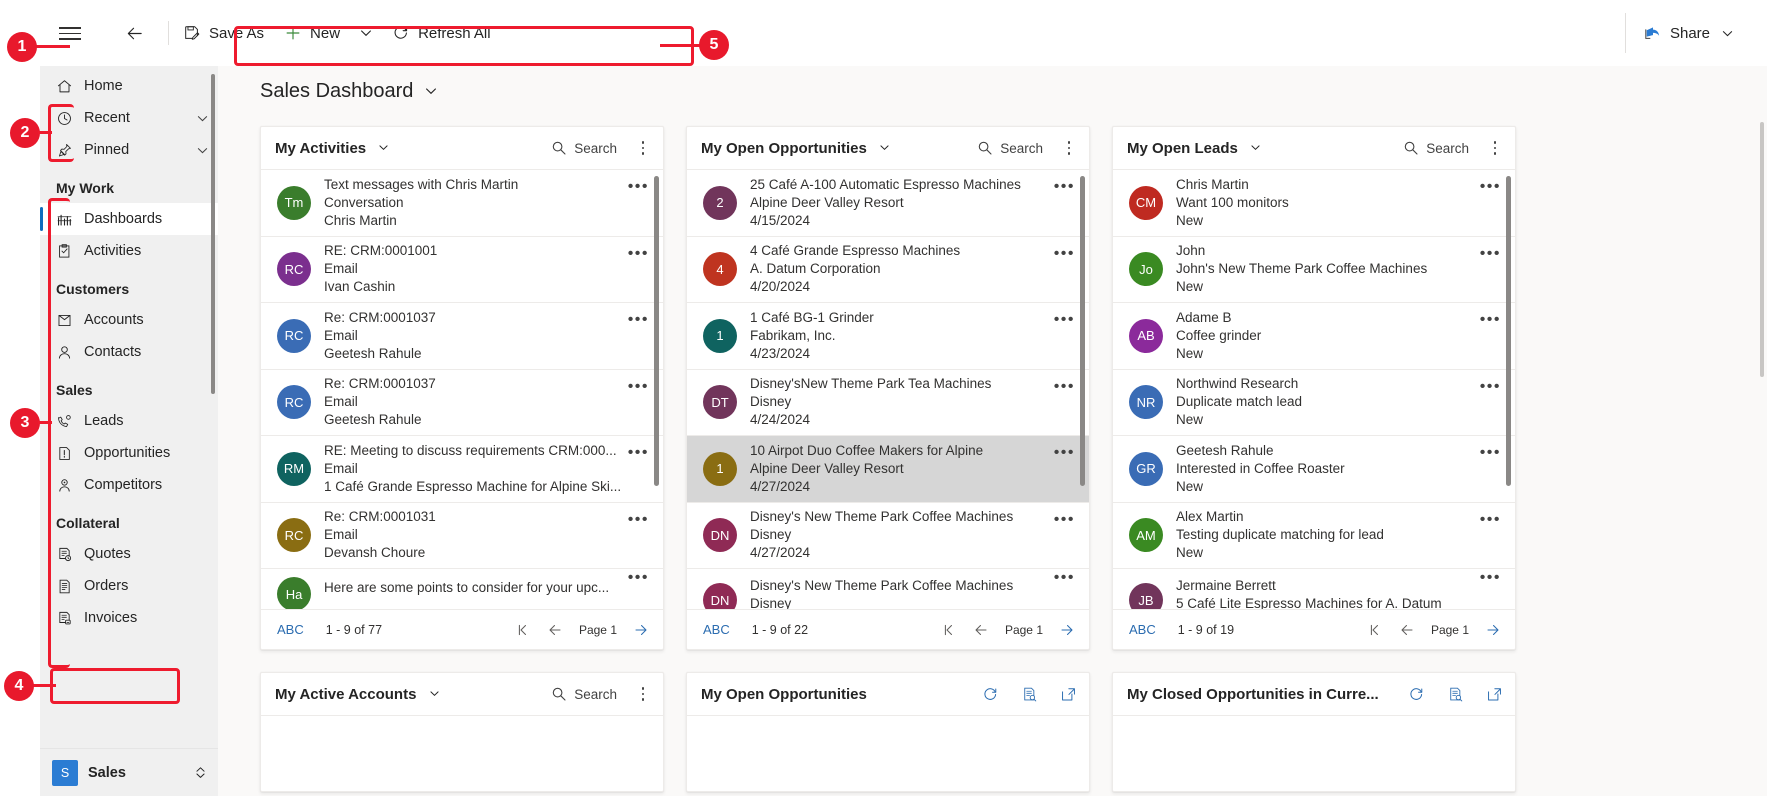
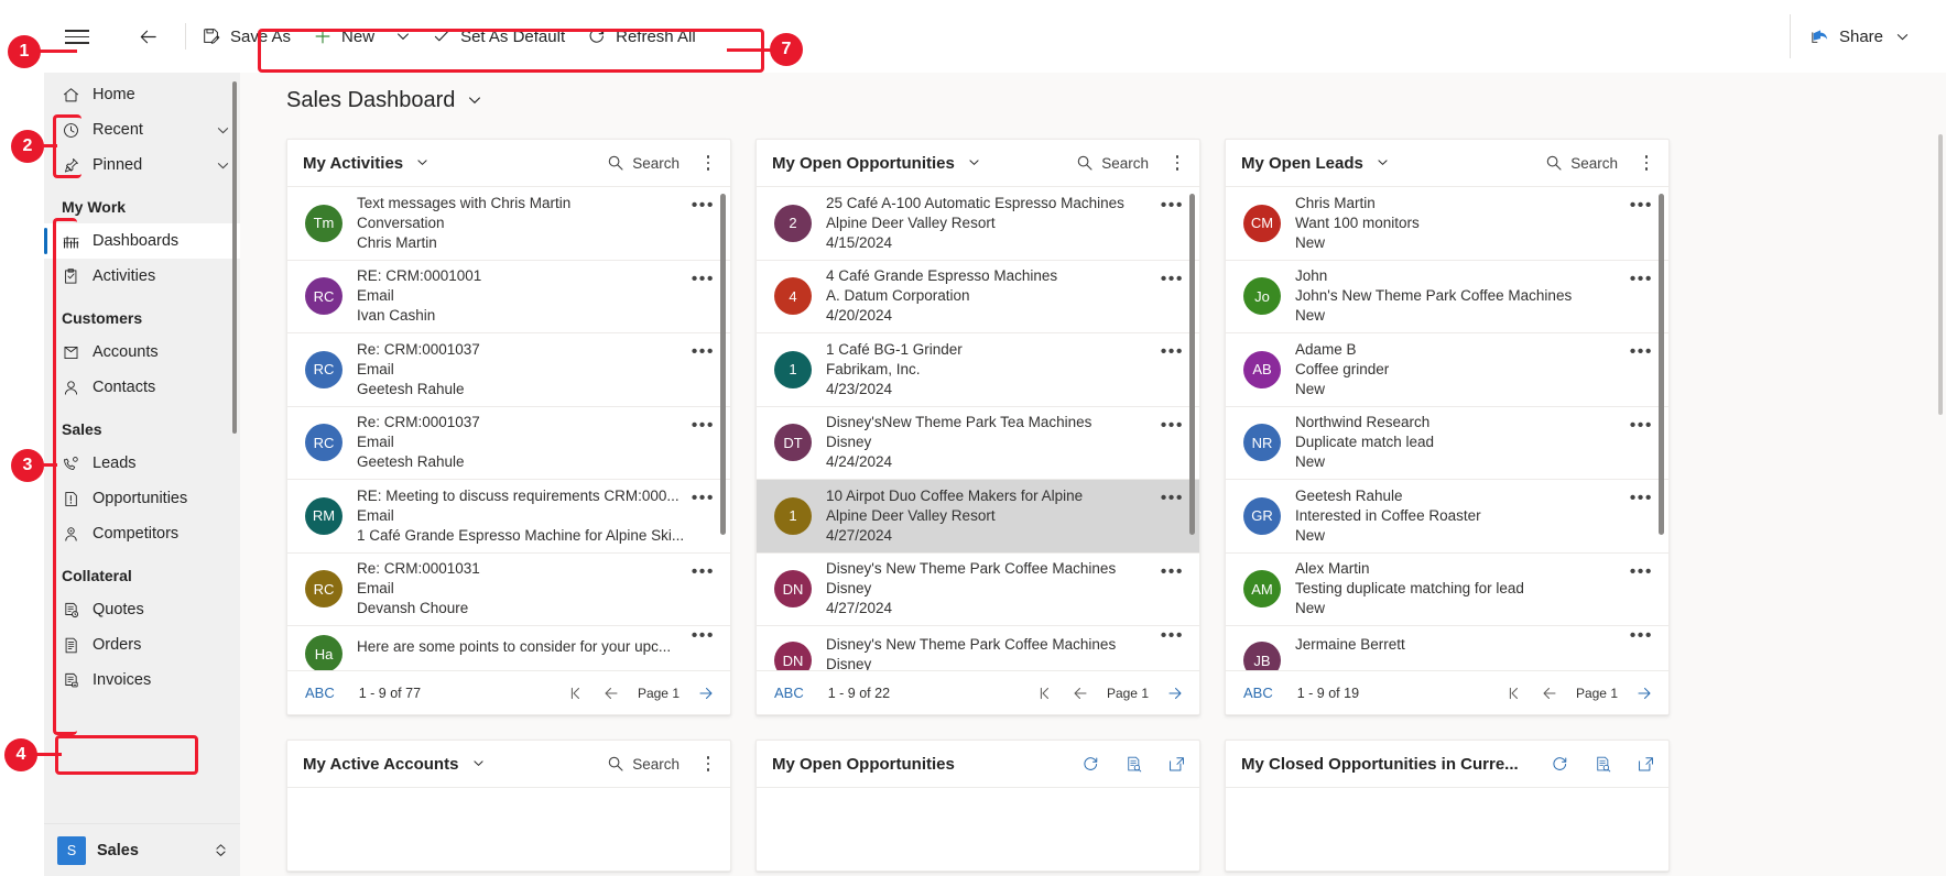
  Save As
  New
+ Set As Default
  Refresh All
  Share
  Home
  Recent
  Pinned
  My Work
  Dashboards
  Activities
  Customers
  Accounts
  Contacts
  Sales
  Leads
  Opportunities
  Competitors
  Collateral
  Quotes
  Orders
  Invoices
  S
  Sales
  Sales Dashboard
  My Activities
  Search
  Tm
  Text messages with Chris Martin
  Conversation
  Chris Martin
  •••
  RC
  RE: CRM:0001001
  Email
  Ivan Cashin
  •••
  RC
  Re: CRM:0001037
  Email
  Geetesh Rahule
  •••
  RC
  Re: CRM:0001037
  Email
  Geetesh Rahule
  •••
  RM
  RE: Meeting to discuss requirements CRM:000...
  Email
  1 Café Grande Espresso Machine for Alpine Ski...
  •••
  RC
  Re: CRM:0001031
  Email
  Devansh Choure
  •••
  Ha
  Here are some points to consider for your upc...
  •••
  ABC
  1 - 9 of 77
  Page 1
  My Open Opportunities
  Search
  2
  25 Café A-100 Automatic Espresso Machines
  Alpine Deer Valley Resort
  4/15/2024
  •••
  4
  4 Café Grande Espresso Machines
  A. Datum Corporation
  4/20/2024
  •••
  1
  1 Café BG-1 Grinder
  Fabrikam, Inc.
  4/23/2024
  •••
  DT
  Disney'sNew Theme Park Tea Machines
  Disney
  4/24/2024
  •••
  1
  10 Airpot Duo Coffee Makers for Alpine
  Alpine Deer Valley Resort
  4/27/2024
  •••
  DN
  Disney's New Theme Park Coffee Machines
  Disney
  4/27/2024
  •••
  DN
  Disney's New Theme Park Coffee Machines
  Disney
  •••
  ABC
  1 - 9 of 22
  Page 1
  My Open Leads
  Search
  CM
  Chris Martin
  Want 100 monitors
  New
  •••
  Jo
  John
  John's New Theme Park Coffee Machines
  New
  •••
  AB
  Adame B
  Coffee grinder
  New
  •••
  NR
  Northwind Research
  Duplicate match lead
  New
  •••
  GR
  Geetesh Rahule
  Interested in Coffee Roaster
  New
  •••
  AM
  Alex Martin
  Testing duplicate matching for lead
  New
  •••
  JB
  Jermaine Berrett
- 5 Café Lite Espresso Machines for A. Datum
  •••
  ABC
  1 - 9 of 19
  Page 1
  My Active Accounts
  Search
  My Open Opportunities
  My Closed Opportunities in Curre...
- 5
+ 7
  1
  2
  3
  4
